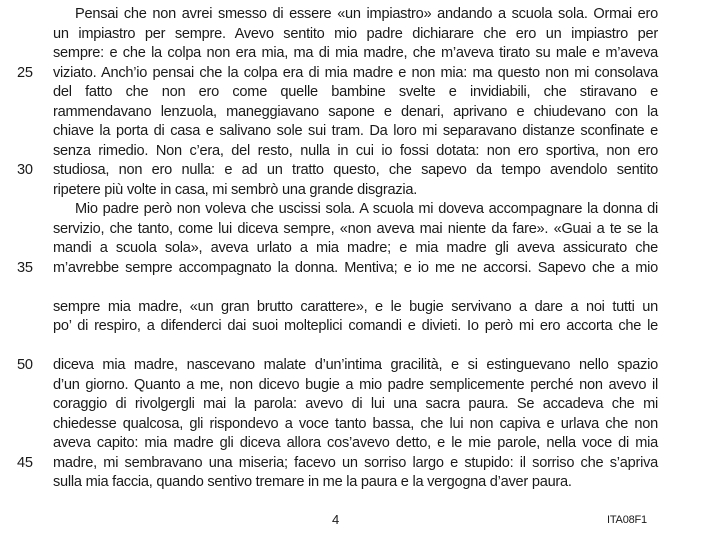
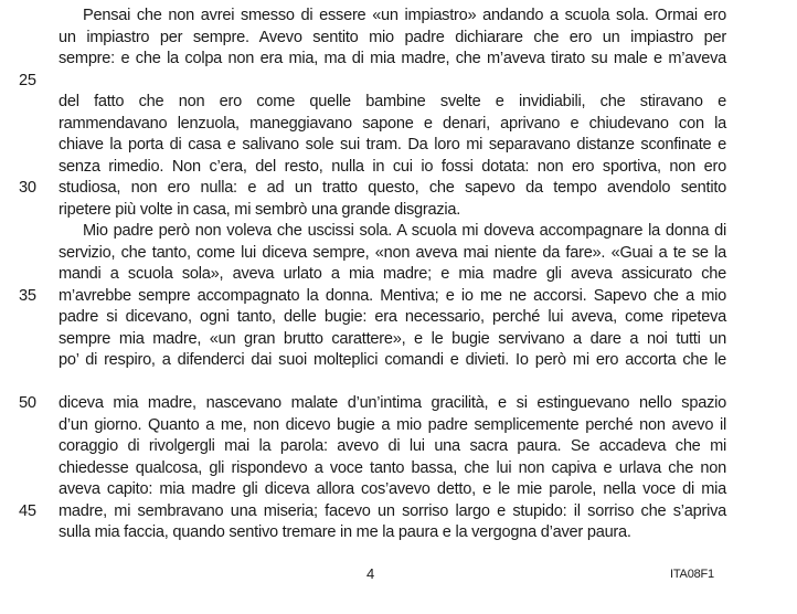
  Pensai che non avrei smesso di essere «un impiastro» andando a scuola sola. Ormai ero
  un impiastro per sempre. Avevo sentito mio padre dichiarare che ero un impiastro per
  sempre: e che la colpa non era mia, ma di mia madre, che m’aveva tirato su male e m’aveva
- viziato. Anch’io pensai che la colpa era di mia madre e non mia: ma questo non mi consolava
  del fatto che non ero come quelle bambine svelte e invidiabili, che stiravano e
  rammendavano lenzuola, maneggiavano sapone e denari, aprivano e chiudevano con la
  chiave la porta di casa e salivano sole sui tram. Da loro mi separavano distanze sconfinate e
  senza rimedio. Non c’era, del resto, nulla in cui io fossi dotata: non ero sportiva, non ero
  studiosa, non ero nulla: e ad un tratto questo, che sapevo da tempo avendolo sentito
  ripetere più volte in casa, mi sembrò una grande disgrazia.
  Mio padre però non voleva che uscissi sola. A scuola mi doveva accompagnare la donna di
  servizio, che tanto, come lui diceva sempre, «non aveva mai niente da fare». «Guai a te se la
  mandi a scuola sola», aveva urlato a mia madre; e mia madre gli aveva assicurato che
  m’avrebbe sempre accompagnato la donna. Mentiva; e io me ne accorsi. Sapevo che a mio
+ padre si dicevano, ogni tanto, delle bugie: era necessario, perché lui aveva, come ripeteva
  sempre mia madre, «un gran brutto carattere», e le bugie servivano a dare a noi tutti un
  po’ di respiro, a difenderci dai suoi molteplici comandi e divieti. Io però mi ero accorta che le
  diceva mia madre, nascevano malate d’un’intima gracilità, e si estinguevano nello spazio
  d’un giorno. Quanto a me, non dicevo bugie a mio padre semplicemente perché non avevo il
  coraggio di rivolgergli mai la parola: avevo di lui una sacra paura. Se accadeva che mi
  chiedesse qualcosa, gli rispondevo a voce tanto bassa, che lui non capiva e urlava che non
  aveva capito: mia madre gli diceva allora cos’avevo detto, e le mie parole, nella voce di mia
  madre, mi sembravano una miseria; facevo un sorriso largo e stupido: il sorriso che s’apriva
  sulla mia faccia, quando sentivo tremare in me la paura e la vergogna d’aver paura.
  25
  30
  35
  50
  45
  4
  ITA08F1
